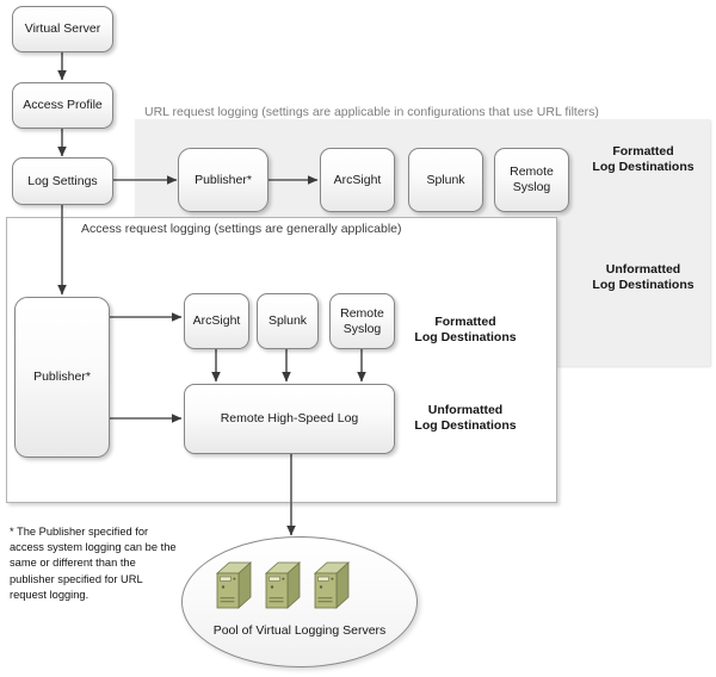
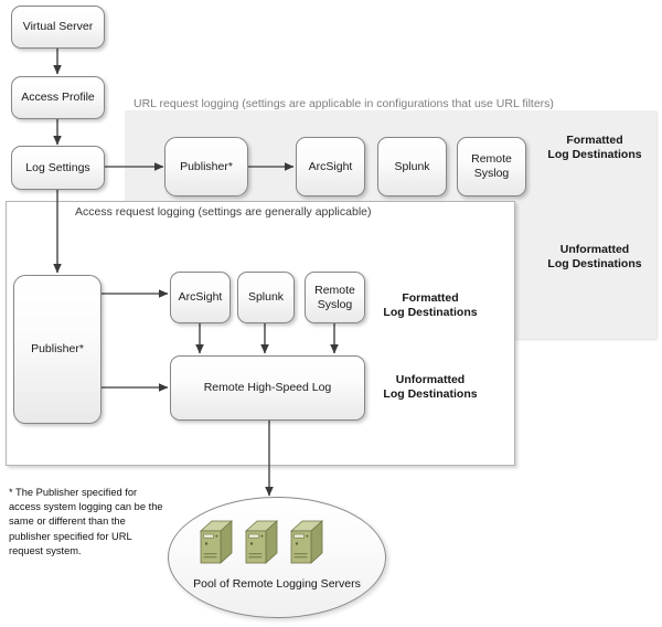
  Virtual Server
  Access Profile
  Log Settings
  URL request logging (settings are applicable in configurations that use URL filters)
  Publisher*
  ArcSight
  Splunk
  Remote
  Syslog
  Formatted
  Log Destinations
  Unformatted
  Log Destinations
  Access request logging (settings are generally applicable)
  Publisher*
  ArcSight
  Splunk
  Remote
  Syslog
  Remote High-Speed Log
  Formatted
  Log Destinations
  Unformatted
  Log Destinations
- * The Publisher specified for access system logging can be the same or different than the publisher specified for URL request logging.
+ * The Publisher specified for access system logging can be the same or different than the publisher specified for URL request system.
- Pool of Virtual Logging Servers
+ Pool of Remote Logging Servers
